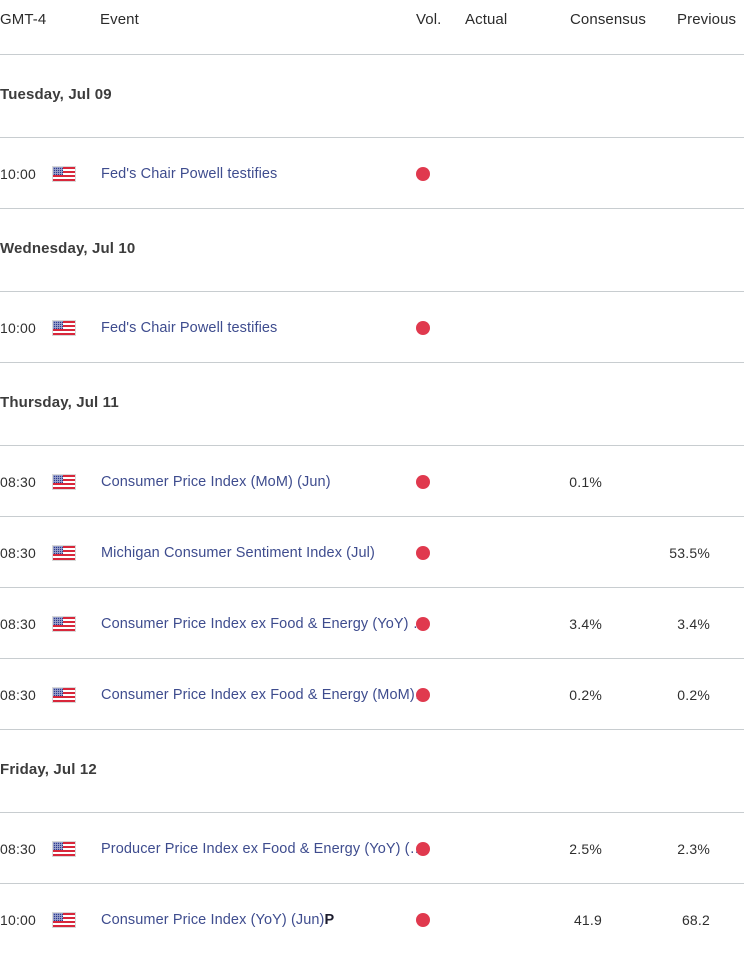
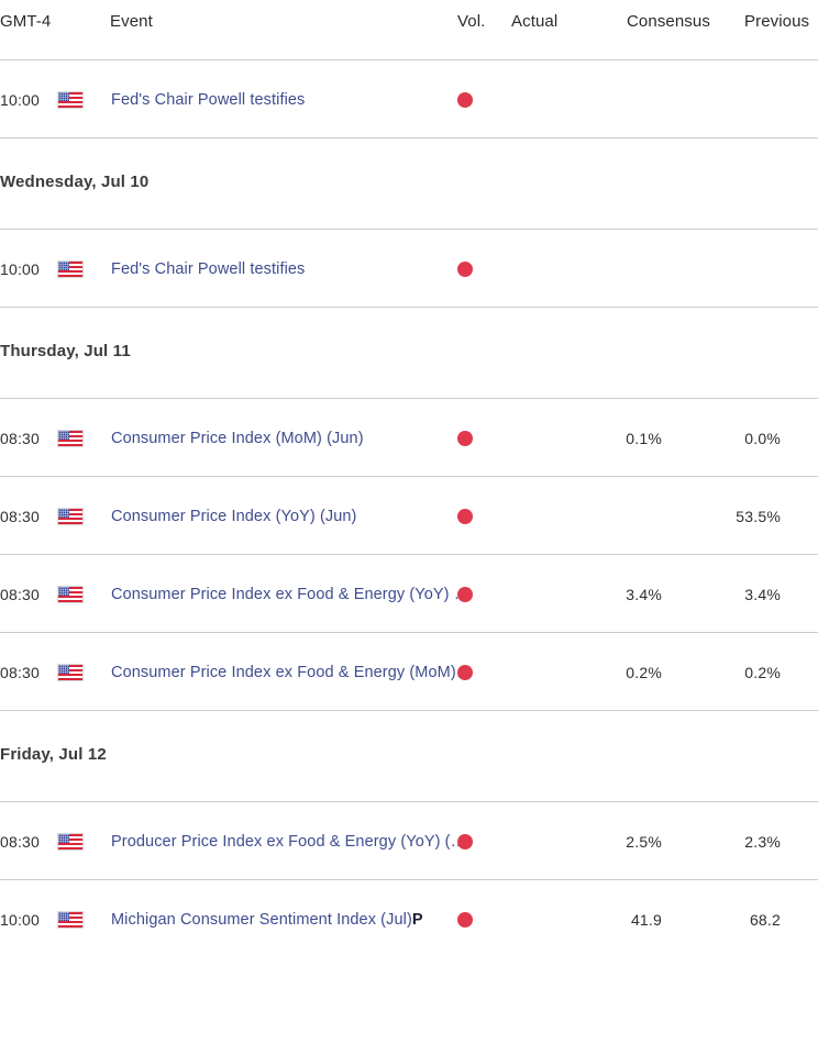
  GMT-4
  Event
  Vol.
  Actual
  Consensus
  Previous
- Tuesday, Jul 09
  10:00
  Fed's Chair Powell testifies
  Wednesday, Jul 10
  10:00
  Fed's Chair Powell testifies
  Thursday, Jul 11
  08:30
  Consumer Price Index (MoM) (Jun)
  0.1%
+ 0.0%
  08:30
- Michigan Consumer Sentiment Index (Jul)
+ Consumer Price Index (YoY) (Jun)
  53.5%
  08:30
  Consumer Price Index ex Food & Energy (YoY)
  3.4%
  3.4%
  08:30
  Consumer Price Index ex Food & Energy (MoM)
  0.2%
  0.2%
  Friday, Jul 12
  08:30
  Producer Price Index ex Food & Energy (YoY) (J
  2.5%
  2.3%
  10:00
- Consumer Price Index (YoY) (Jun)P
+ Michigan Consumer Sentiment Index (Jul)P
  41.9
  68.2
